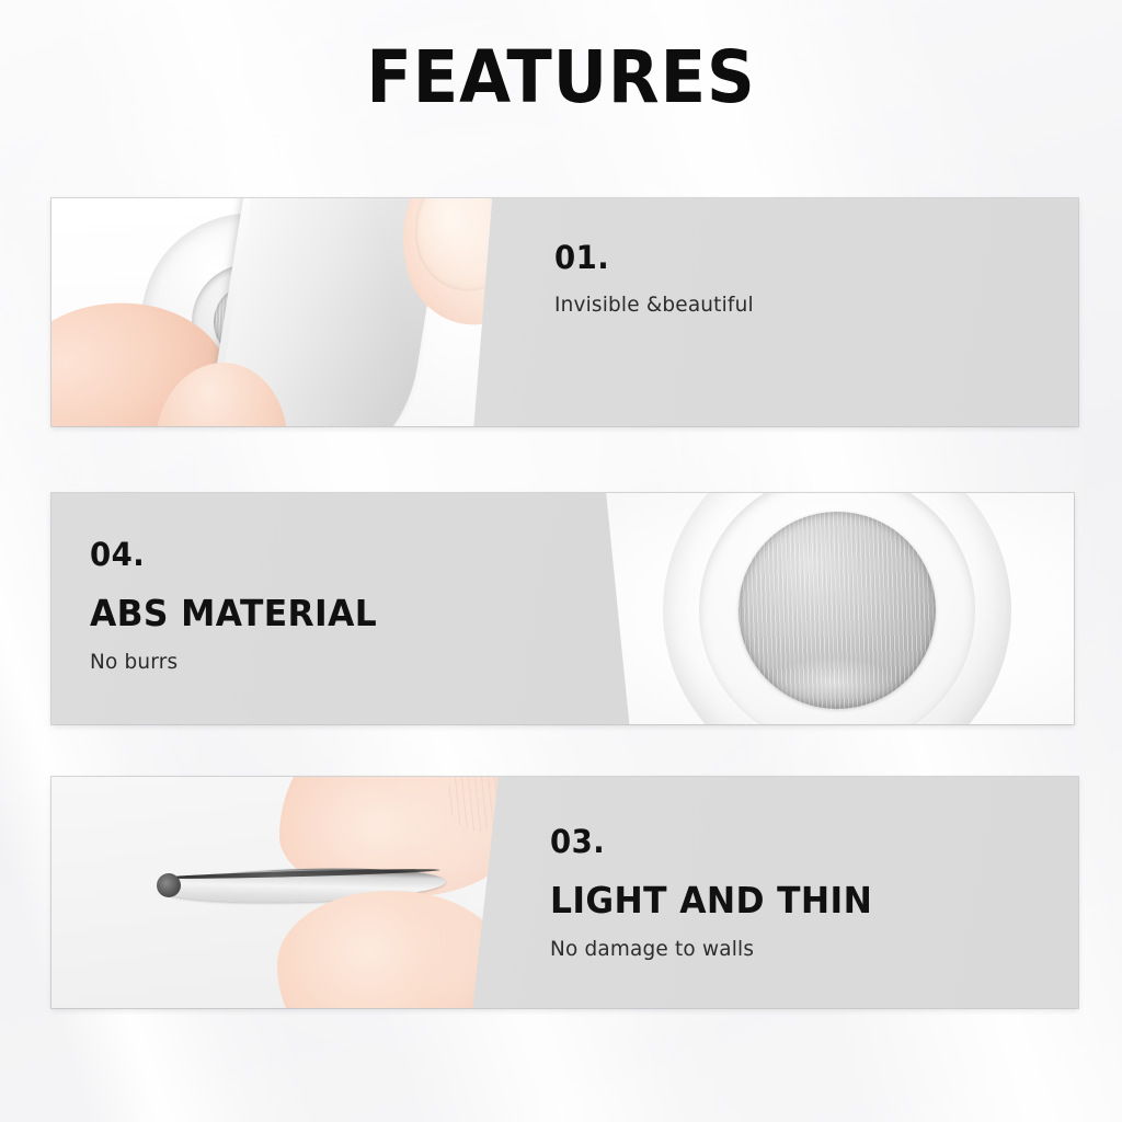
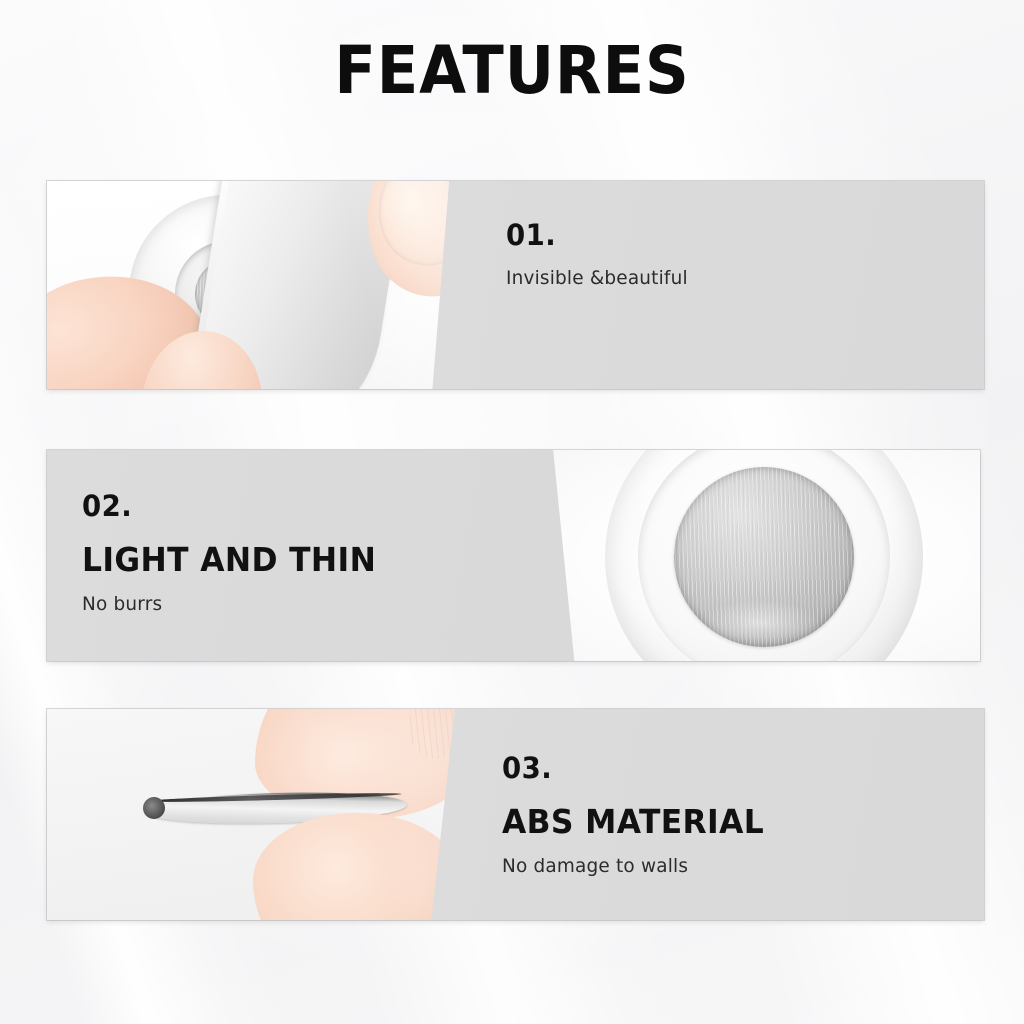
  FEATURES
  01.
  Invisible &beautiful
- 04.
+ 02.
- ABS MATERIAL
+ LIGHT AND THIN
  No burrs
  03.
- LIGHT AND THIN
+ ABS MATERIAL
  No damage to walls
